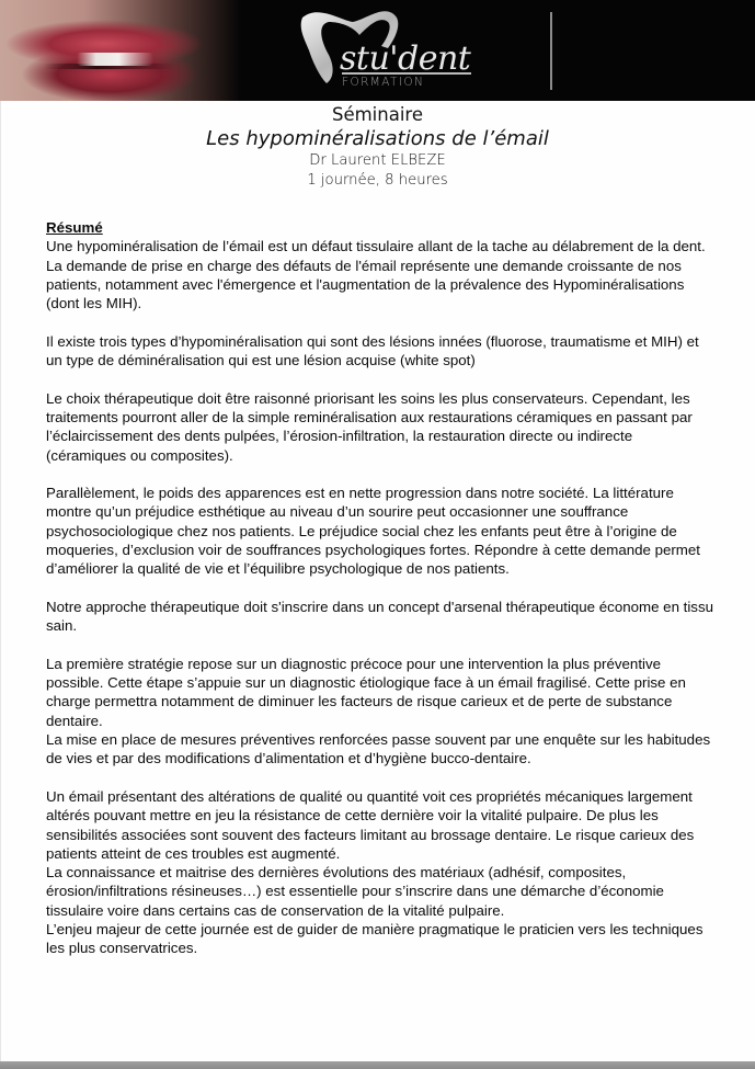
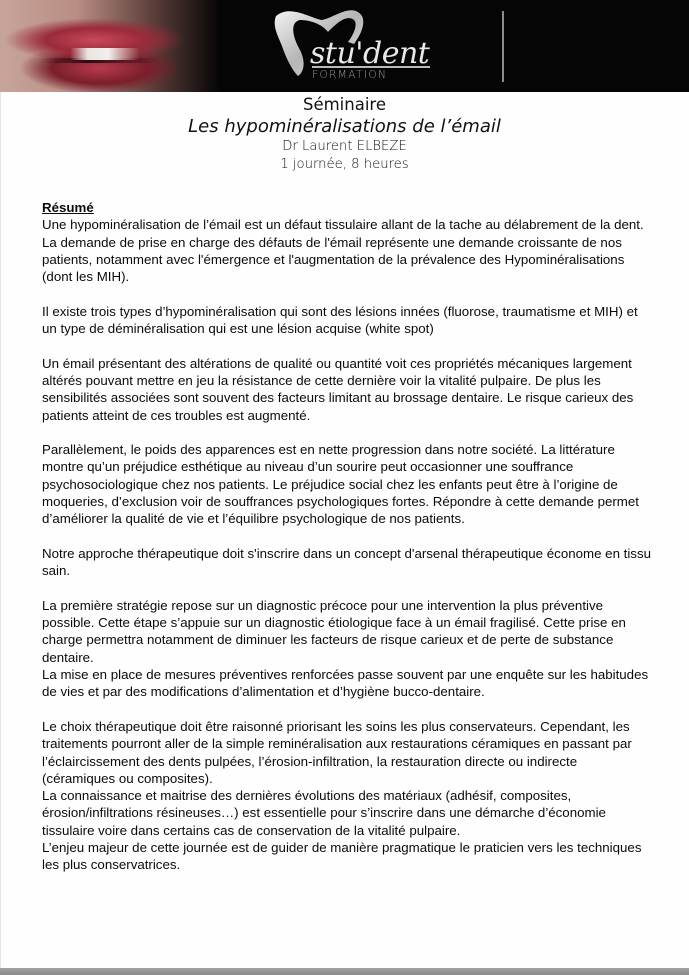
  stu'dent
  FORMATION
  Séminaire
  Les hypominéralisations de l’émail
  Dr Laurent ELBEZE
  1 journée, 8 heures
  Résumé
  Une hypominéralisation de l’émail est un défaut tissulaire allant de la tache au délabrement de la dent.
  La demande de prise en charge des défauts de l'émail représente une demande croissante de nos patients, notamment avec l'émergence et l'augmentation de la prévalence des Hypominéralisations (dont les MIH).
  Il existe trois types d’hypominéralisation qui sont des lésions innées (fluorose, traumatisme et MIH) et un type de déminéralisation qui est une lésion acquise (white spot)
- Le choix thérapeutique doit être raisonné priorisant les soins les plus conservateurs. Cependant, les traitements pourront aller de la simple reminéralisation aux restaurations céramiques en passant par l’éclaircissement des dents pulpées, l’érosion-infiltration, la restauration directe ou indirecte (céramiques ou composites).
+ Un émail présentant des altérations de qualité ou quantité voit ces propriétés mécaniques largement altérés pouvant mettre en jeu la résistance de cette dernière voir la vitalité pulpaire. De plus les sensibilités associées sont souvent des facteurs limitant au brossage dentaire. Le risque carieux des patients atteint de ces troubles est augmenté.
  Parallèlement, le poids des apparences est en nette progression dans notre société. La littérature montre qu’un préjudice esthétique au niveau d’un sourire peut occasionner une souffrance psychosociologique chez nos patients. Le préjudice social chez les enfants peut être à l’origine de moqueries, d’exclusion voir de souffrances psychologiques fortes. Répondre à cette demande permet d’améliorer la qualité de vie et l’équilibre psychologique de nos patients.
  Notre approche thérapeutique doit s'inscrire dans un concept d'arsenal thérapeutique économe en tissu sain.
  La première stratégie repose sur un diagnostic précoce pour une intervention la plus préventive possible. Cette étape s’appuie sur un diagnostic étiologique face à un émail fragilisé. Cette prise en charge permettra notamment de diminuer les facteurs de risque carieux et de perte de substance dentaire.
  La mise en place de mesures préventives renforcées passe souvent par une enquête sur les habitudes de vies et par des modifications d’alimentation et d’hygiène bucco-dentaire.
- Un émail présentant des altérations de qualité ou quantité voit ces propriétés mécaniques largement altérés pouvant mettre en jeu la résistance de cette dernière voir la vitalité pulpaire. De plus les sensibilités associées sont souvent des facteurs limitant au brossage dentaire. Le risque carieux des patients atteint de ces troubles est augmenté.
+ Le choix thérapeutique doit être raisonné priorisant les soins les plus conservateurs. Cependant, les traitements pourront aller de la simple reminéralisation aux restaurations céramiques en passant par l’éclaircissement des dents pulpées, l’érosion-infiltration, la restauration directe ou indirecte (céramiques ou composites).
  La connaissance et maitrise des dernières évolutions des matériaux (adhésif, composites, érosion/infiltrations résineuses…) est essentielle pour s’inscrire dans une démarche d’économie tissulaire voire dans certains cas de conservation de la vitalité pulpaire.
  L’enjeu majeur de cette journée est de guider de manière pragmatique le praticien vers les techniques les plus conservatrices.
